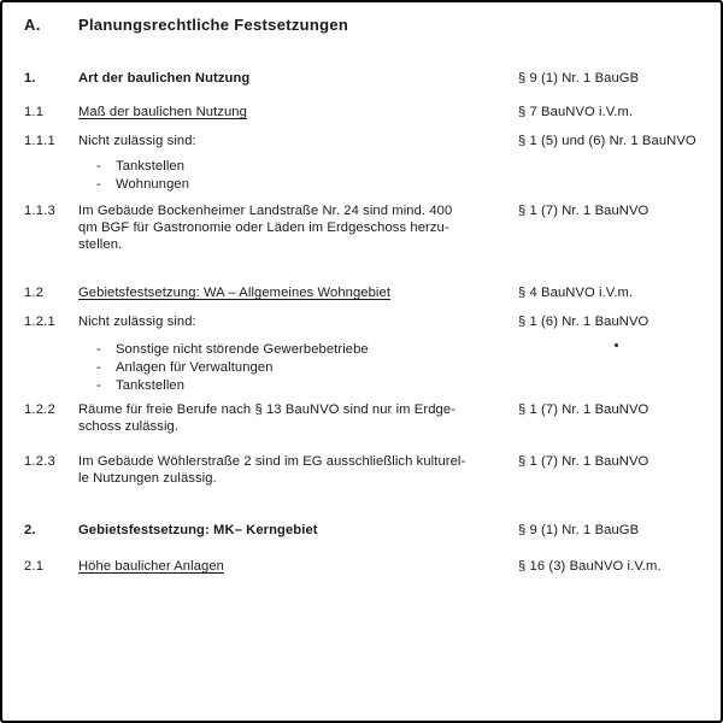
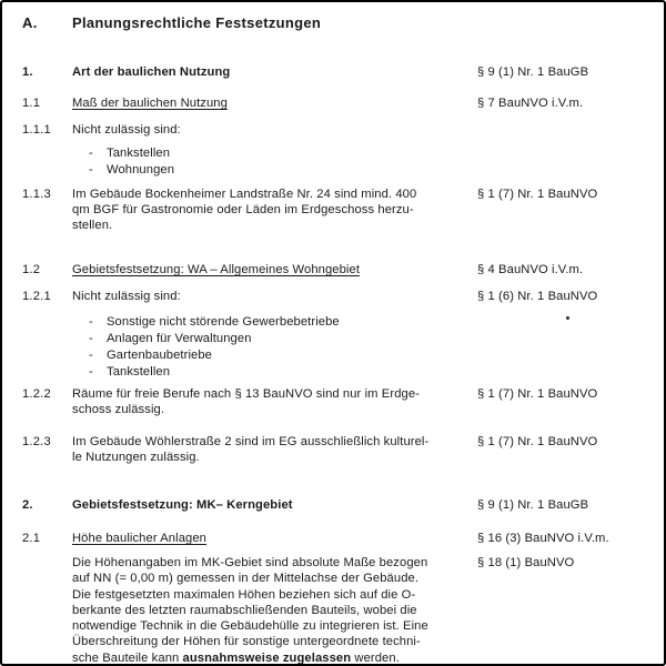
  A.
  Planungsrechtliche Festsetzungen
  1.
  Art der baulichen Nutzung
  § 9 (1) Nr. 1 BauGB
  1.1
  Maß der baulichen Nutzung
  § 7 BauNVO i.V.m.
  1.1.1
  Nicht zulässig sind:
- § 1 (5) und (6) Nr. 1 BauNVO
  - Tankstellen
  - Wohnungen
  1.1.3
  Im Gebäude Bockenheimer Landstraße Nr. 24 sind mind. 400
  qm BGF für Gastronomie oder Läden im Erdgeschoss herzu-
  stellen.
  § 1 (7) Nr. 1 BauNVO
  1.2
  Gebietsfestsetzung: WA – Allgemeines Wohngebiet
  § 4 BauNVO i.V.m.
  1.2.1
  Nicht zulässig sind:
  § 1 (6) Nr. 1 BauNVO
  - Sonstige nicht störende Gewerbebetriebe
  - Anlagen für Verwaltungen
+ - Gartenbaubetriebe
  - Tankstellen
  1.2.2
  Räume für freie Berufe nach § 13 BauNVO sind nur im Erdge-
  schoss zulässig.
  § 1 (7) Nr. 1 BauNVO
  1.2.3
  Im Gebäude Wöhlerstraße 2 sind im EG ausschließlich kulturel-
  le Nutzungen zulässig.
  § 1 (7) Nr. 1 BauNVO
  2.
  Gebietsfestsetzung: MK– Kerngebiet
  § 9 (1) Nr. 1 BauGB
  2.1
  Höhe baulicher Anlagen
  § 16 (3) BauNVO i.V.m.
+ Die Höhenangaben im MK-Gebiet sind absolute Maße bezogen
+ auf NN (= 0,00 m) gemessen in der Mittelachse der Gebäude.
+ Die festgesetzten maximalen Höhen beziehen sich auf die O-
+ berkante des letzten raumabschließenden Bauteils, wobei die
+ notwendige Technik in die Gebäudehülle zu integrieren ist. Eine
+ Überschreitung der Höhen für sonstige untergeordnete techni-
+ sche Bauteile kann ausnahmsweise zugelassen werden.
+ § 18 (1) BauNVO
